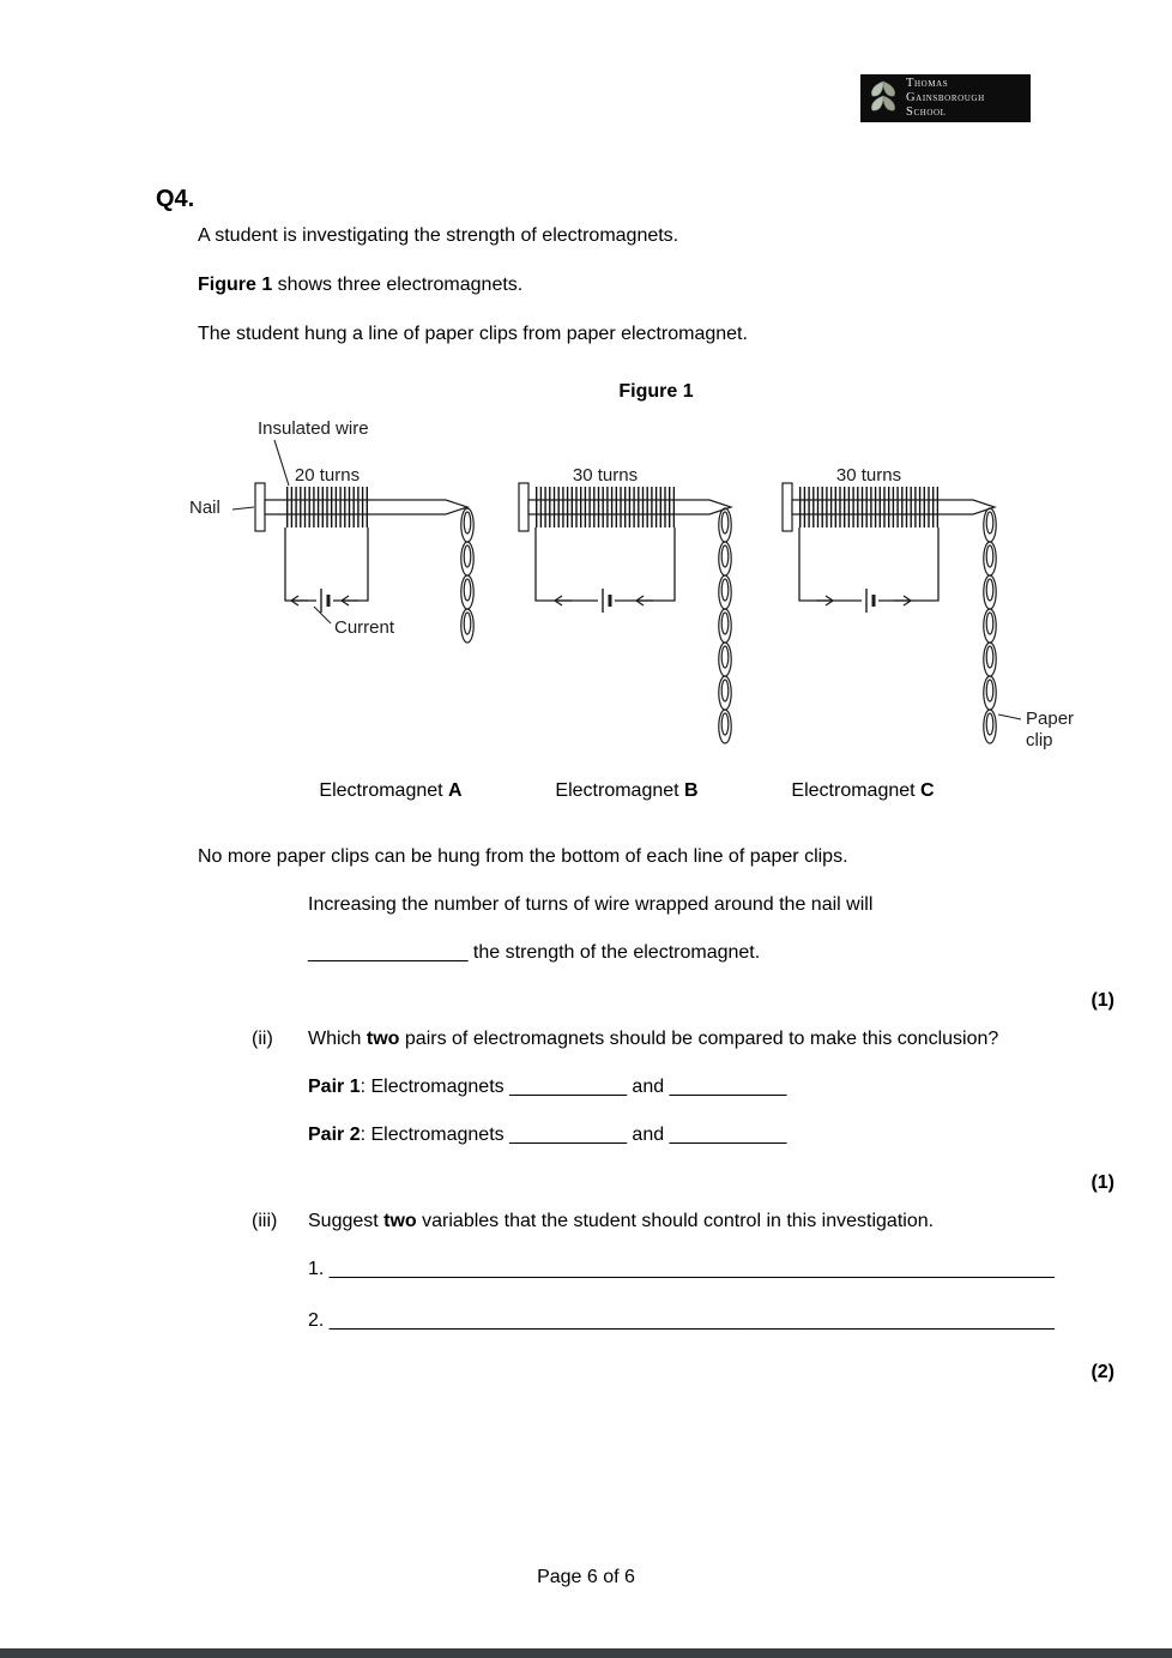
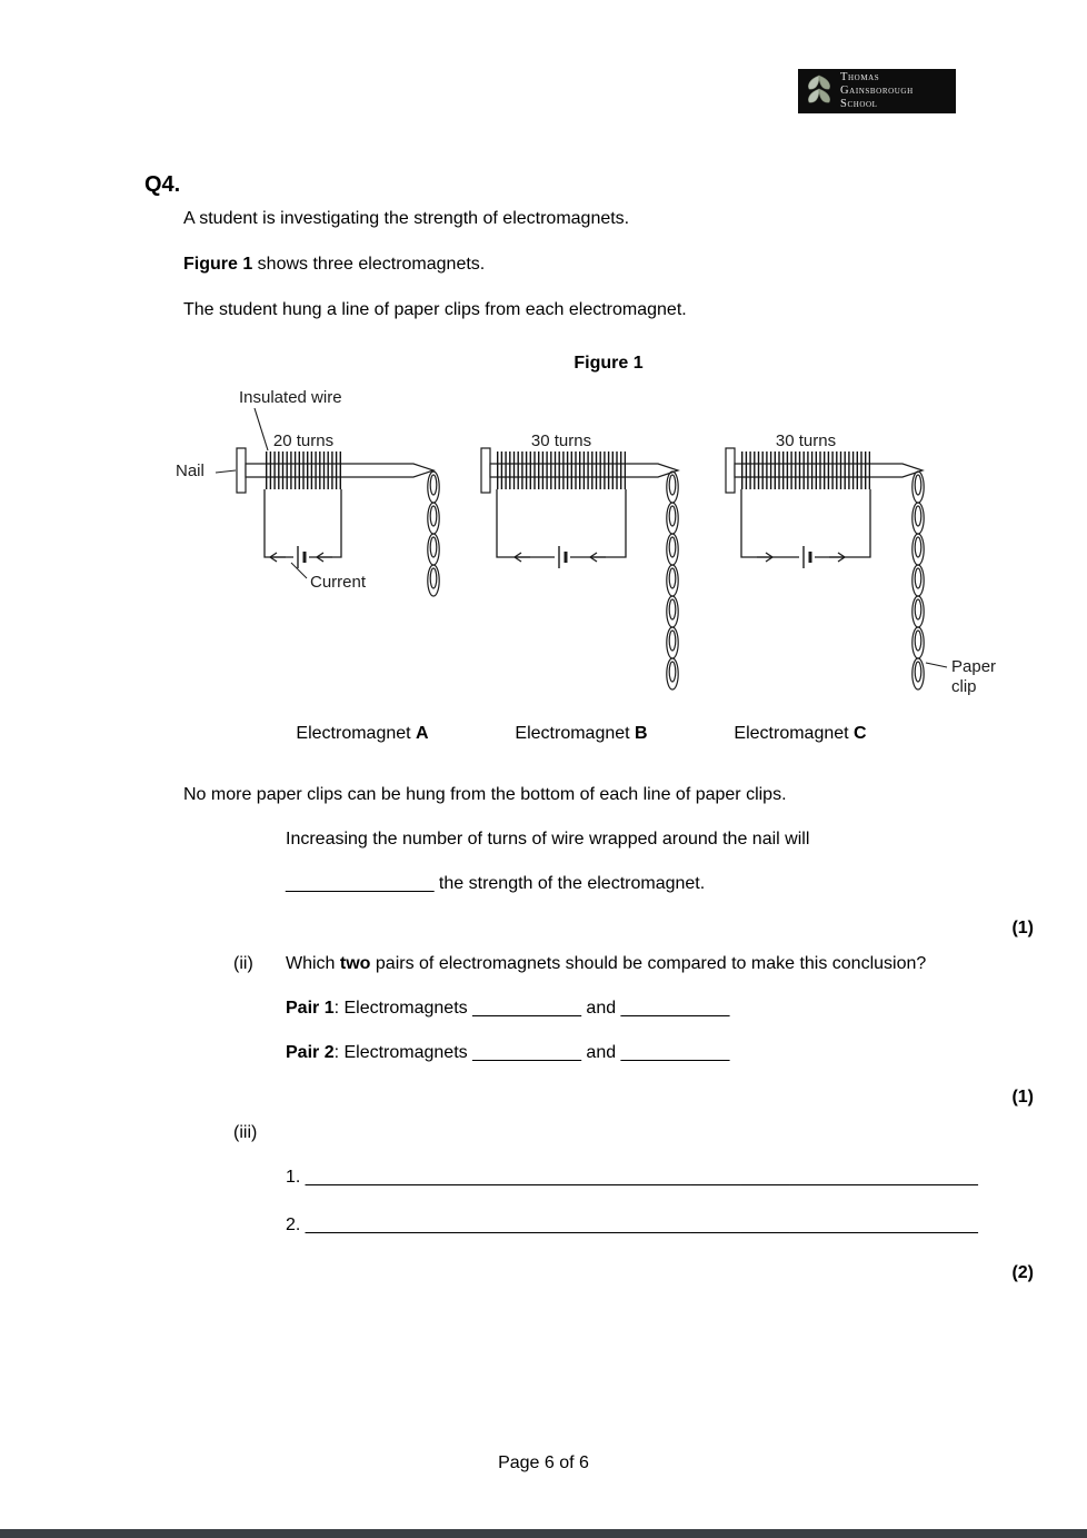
  Thomas
  Gainsborough
  School
  Q4.
  A student is investigating the strength of electromagnets.
  Figure 1 shows three electromagnets.
- The student hung a line of paper clips from paper electromagnet.
+ The student hung a line of paper clips from each electromagnet.
  Figure 1
  Insulated wire
  Nail
  20 turns
  Current
  30 turns
  30 turns
  Paper
  clip
  Electromagnet A
  Electromagnet B
  Electromagnet C
  No more paper clips can be hung from the bottom of each line of paper clips.
  Increasing the number of turns of wire wrapped around the nail will
  _______________ the strength of the electromagnet.
  (1)
  (ii)
  Which two pairs of electromagnets should be compared to make this conclusion?
  Pair 1: Electromagnets ___________ and ___________
  Pair 2: Electromagnets ___________ and ___________
  (1)
  (iii)
- Suggest two variables that the student should control in this investigation.
  1. ____________________________________________________________________
  2. ____________________________________________________________________
  (2)
  Page 6 of 6
